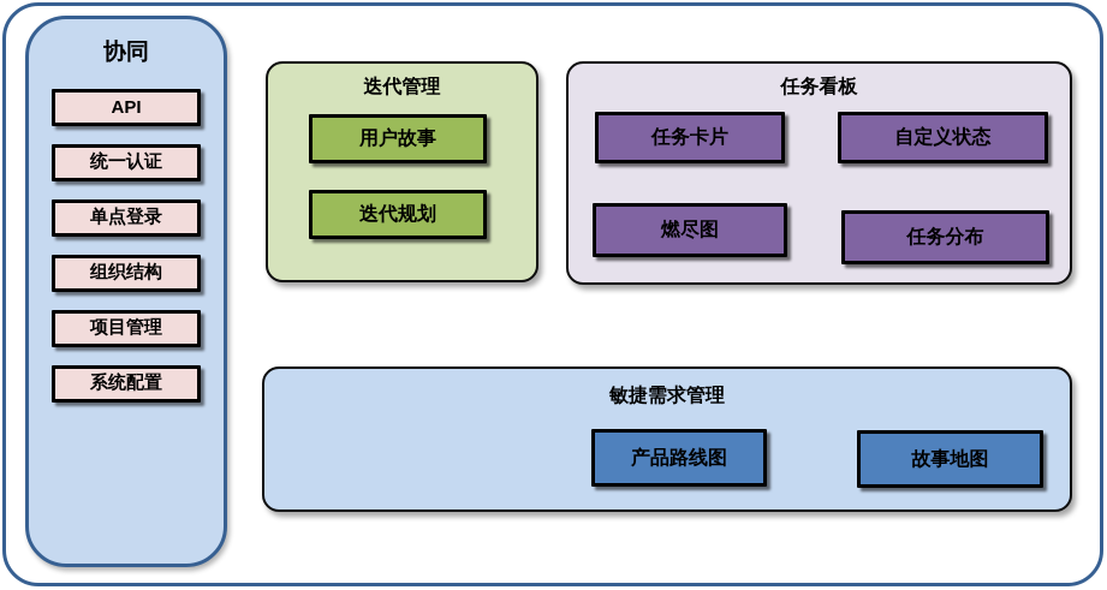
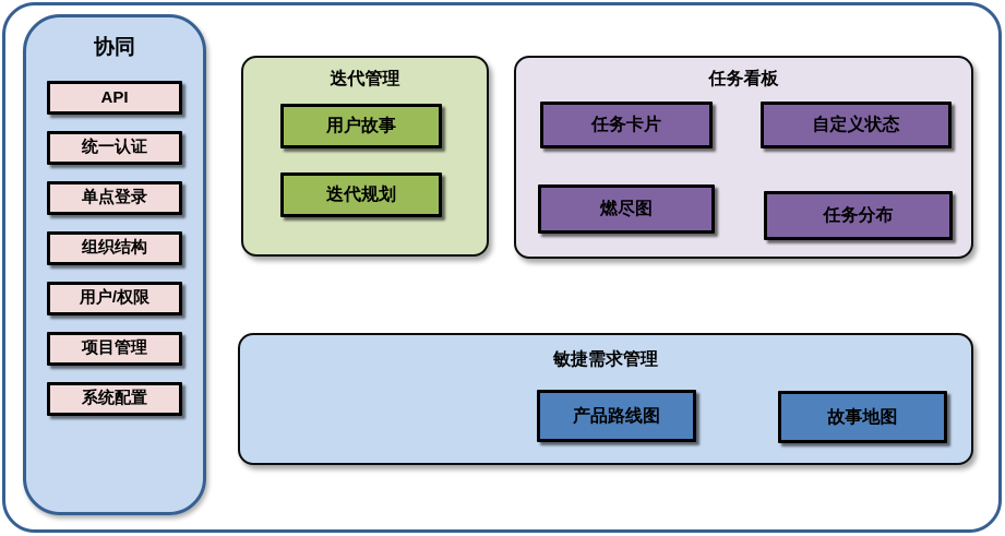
  协同
  API
  统一认证
  单点登录
  组织结构
+ 用户/权限
  项目管理
  系统配置
  迭代管理
  用户故事
  迭代规划
  任务看板
  任务卡片
  自定义状态
  燃尽图
  任务分布
  敏捷需求管理
  产品路线图
  故事地图
